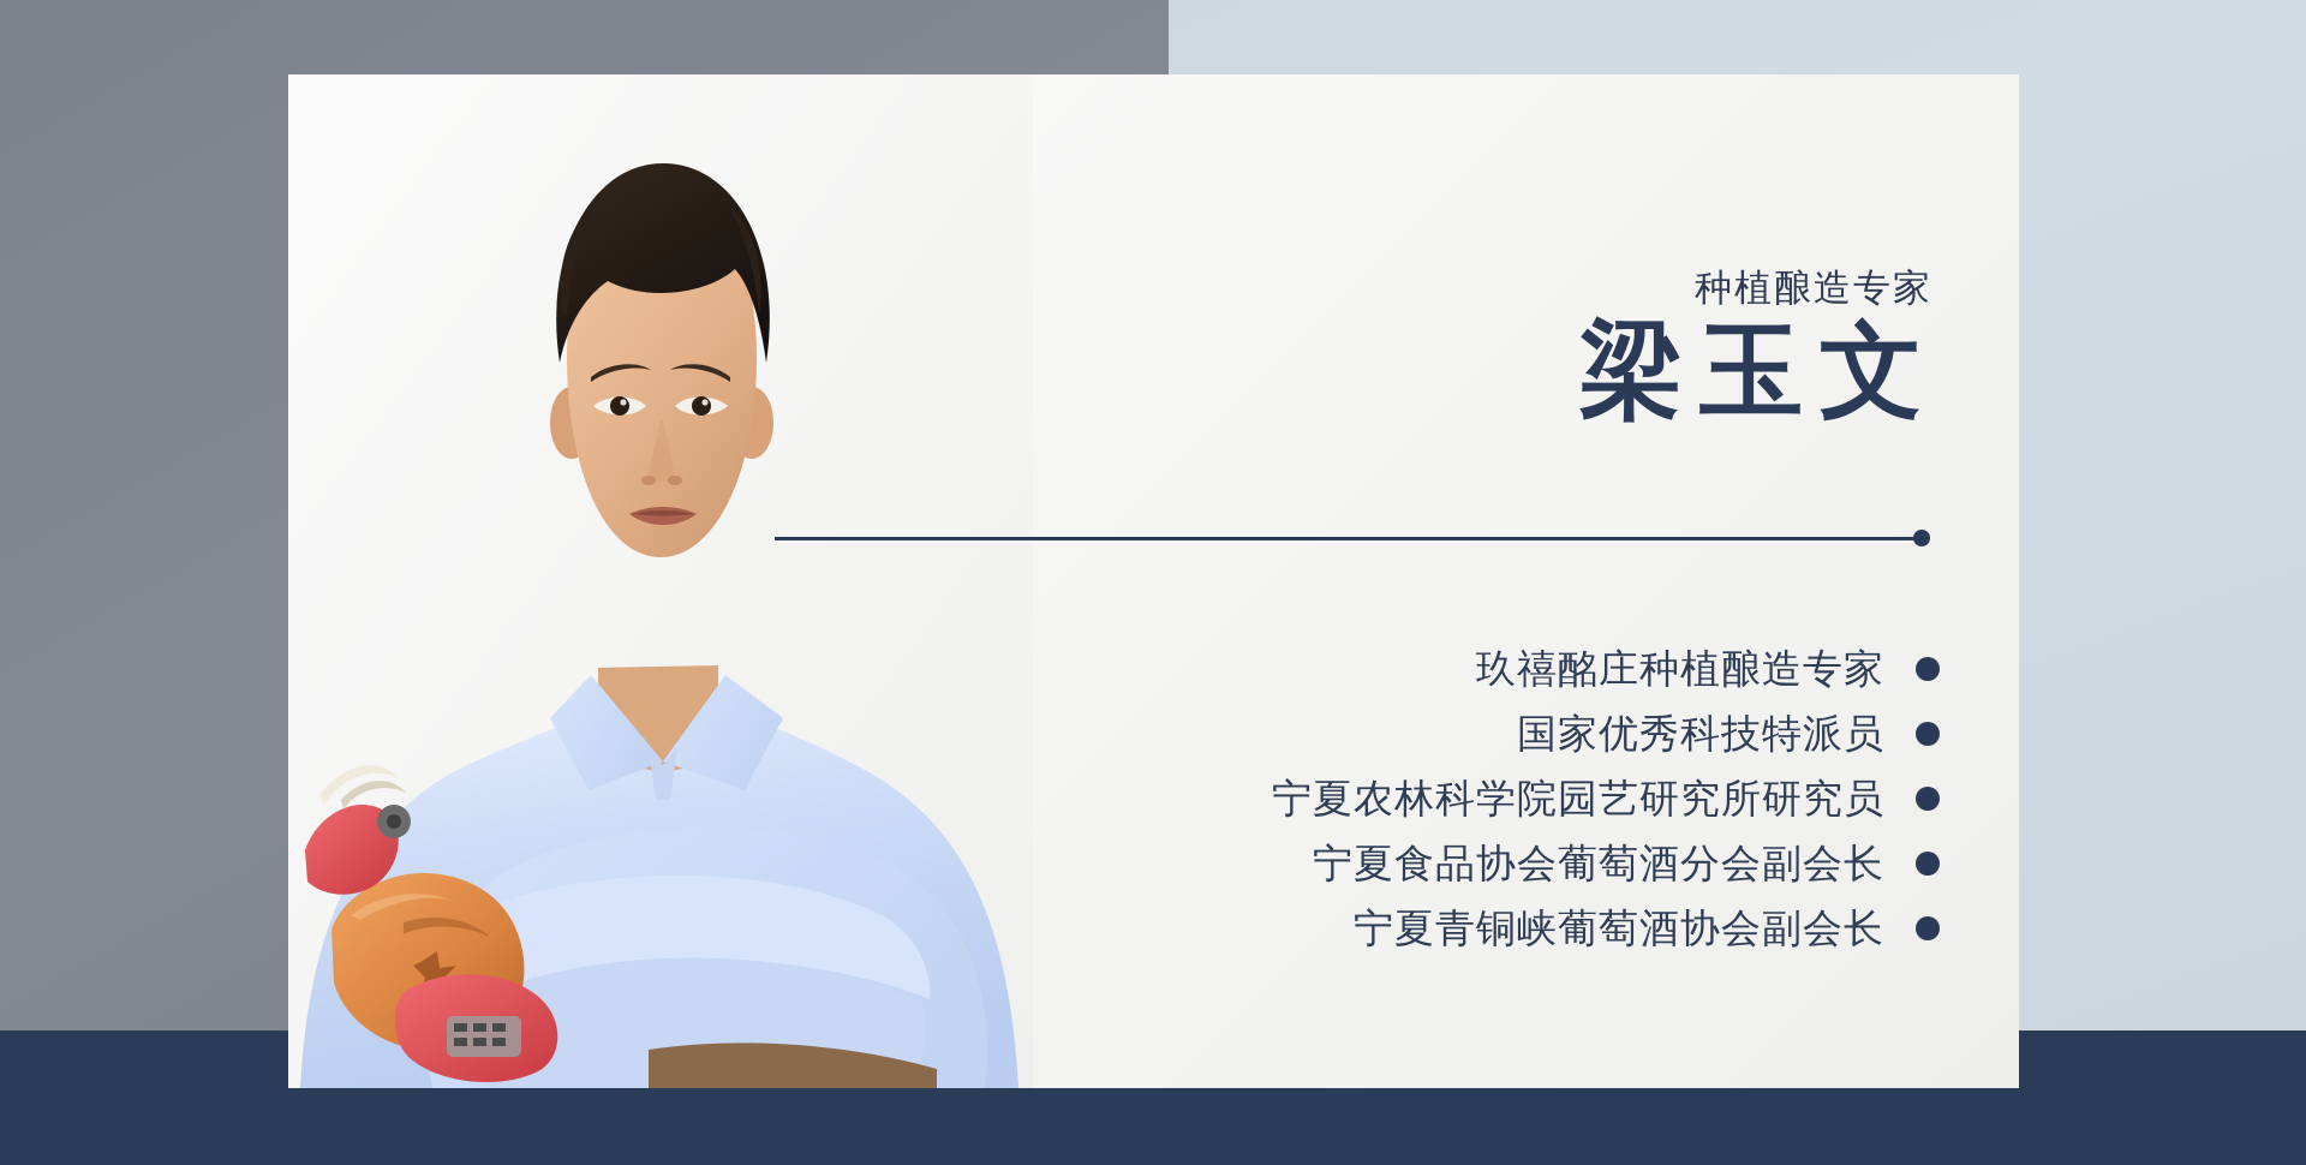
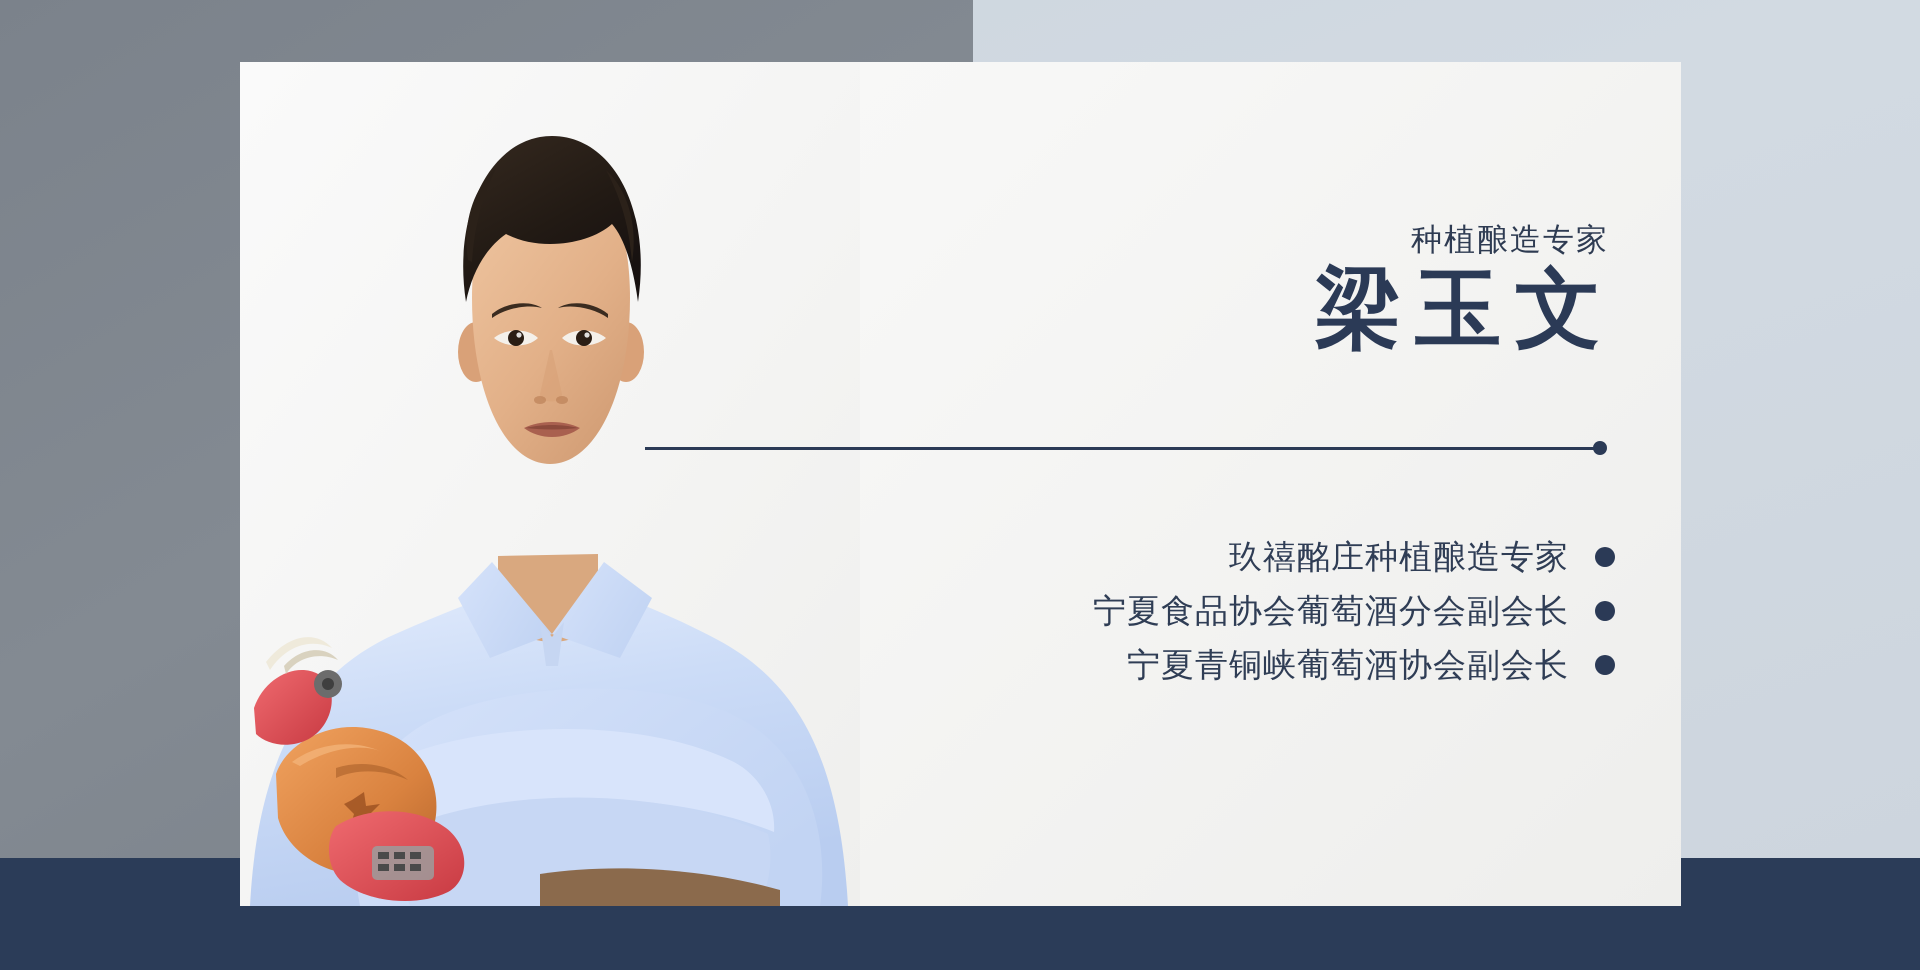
  种植酿造专家
  梁玉文
  玖禧酩庄种植酿造专家
- 国家优秀科技特派员
- 宁夏农林科学院园艺研究所研究员
  宁夏食品协会葡萄酒分会副会长
  宁夏青铜峡葡萄酒协会副会长
